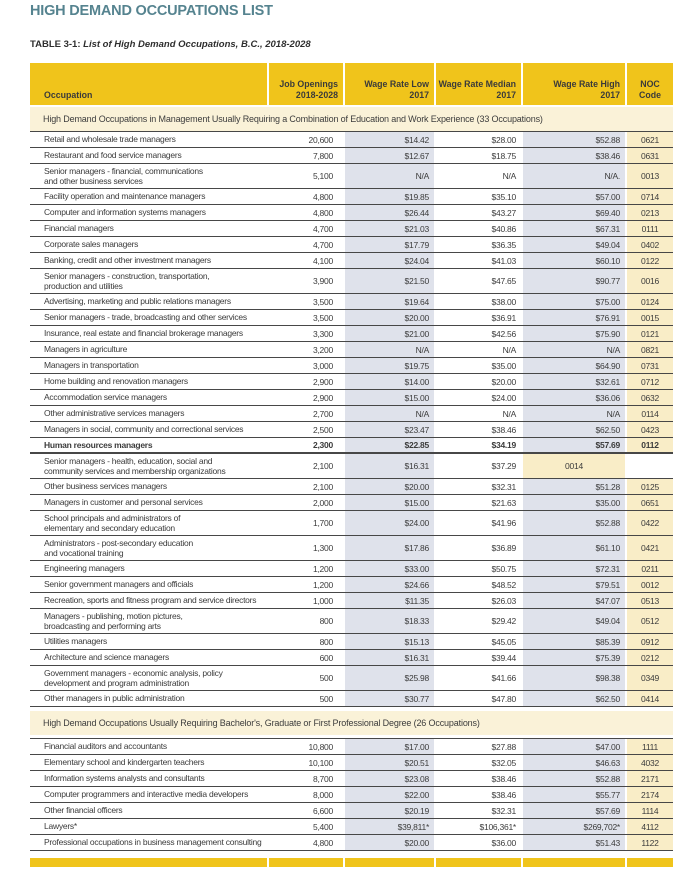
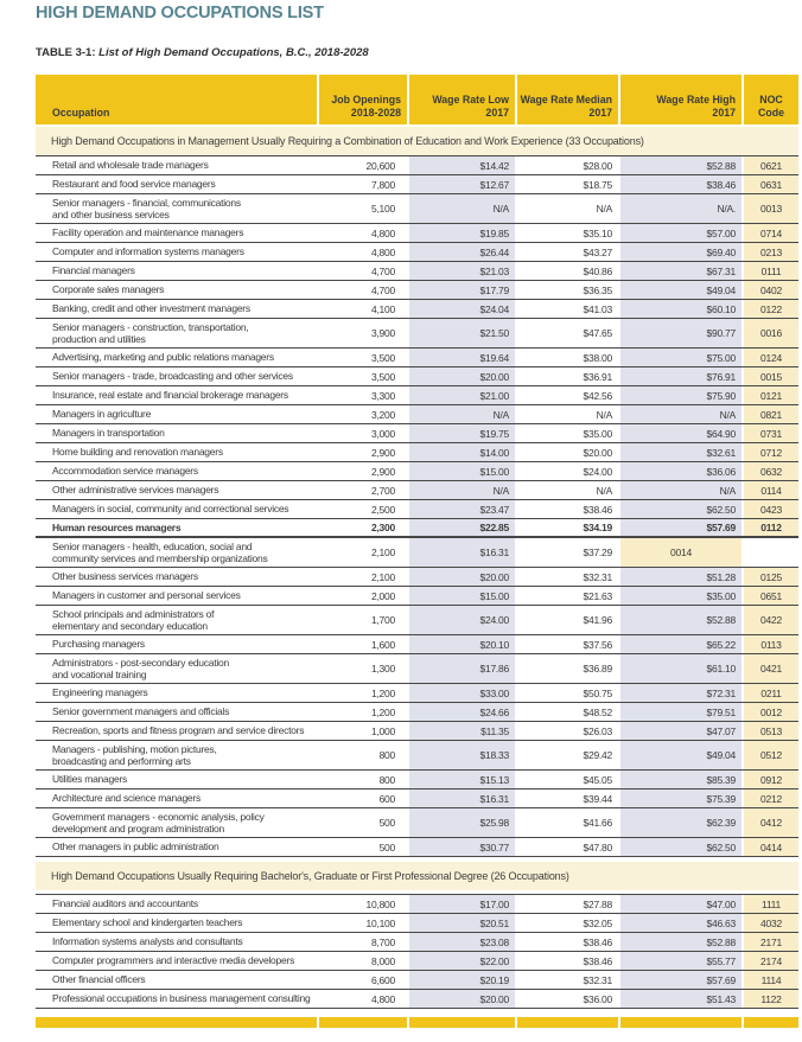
  HIGH DEMAND OCCUPATIONS LIST
  TABLE 3-1: List of High Demand Occupations, B.C., 2018-2028
  Occupation
  Job Openings
  2018-2028
  Wage Rate Low
  2017
  Wage Rate Median
  2017
  Wage Rate High
  2017
  NOC
  Code
  High Demand Occupations in Management Usually Requiring a Combination of Education and Work Experience (33 Occupations)
  Retail and wholesale trade managers
  20,600
  $14.42
  $28.00
  $52.88
  0621
  Restaurant and food service managers
  7,800
  $12.67
  $18.75
  $38.46
  0631
  Senior managers - financial, communications
  and other business services
  5,100
  N/A
  N/A
  N/A.
  0013
  Facility operation and maintenance managers
  4,800
  $19.85
  $35.10
  $57.00
  0714
  Computer and information systems managers
  4,800
  $26.44
  $43.27
  $69.40
  0213
  Financial managers
  4,700
  $21.03
  $40.86
  $67.31
  0111
  Corporate sales managers
  4,700
  $17.79
  $36.35
  $49.04
  0402
  Banking, credit and other investment managers
  4,100
  $24.04
  $41.03
  $60.10
  0122
  Senior managers - construction, transportation,
  production and utilities
  3,900
  $21.50
  $47.65
  $90.77
  0016
  Advertising, marketing and public relations managers
  3,500
  $19.64
  $38.00
  $75.00
  0124
  Senior managers - trade, broadcasting and other services
  3,500
  $20.00
  $36.91
  $76.91
  0015
  Insurance, real estate and financial brokerage managers
  3,300
  $21.00
  $42.56
  $75.90
  0121
  Managers in agriculture
  3,200
  N/A
  N/A
  N/A
  0821
  Managers in transportation
  3,000
  $19.75
  $35.00
  $64.90
  0731
  Home building and renovation managers
  2,900
  $14.00
  $20.00
  $32.61
  0712
  Accommodation service managers
  2,900
  $15.00
  $24.00
  $36.06
  0632
  Other administrative services managers
  2,700
  N/A
  N/A
  N/A
  0114
  Managers in social, community and correctional services
  2,500
  $23.47
  $38.46
  $62.50
  0423
  Human resources managers
  2,300
  $22.85
  $34.19
  $57.69
  0112
  Senior managers - health, education, social and
  community services and membership organizations
  2,100
  $16.31
  $37.29
  0014
  Other business services managers
  2,100
  $20.00
  $32.31
  $51.28
  0125
  Managers in customer and personal services
  2,000
  $15.00
  $21.63
  $35.00
  0651
  School principals and administrators of
  elementary and secondary education
  1,700
  $24.00
  $41.96
  $52.88
  0422
+ Purchasing managers
+ 1,600
+ $20.10
+ $37.56
+ $65.22
+ 0113
  Administrators - post-secondary education
  and vocational training
  1,300
  $17.86
  $36.89
  $61.10
  0421
  Engineering managers
  1,200
  $33.00
  $50.75
  $72.31
  0211
  Senior government managers and officials
  1,200
  $24.66
  $48.52
  $79.51
  0012
  Recreation, sports and fitness program and service directors
  1,000
  $11.35
  $26.03
  $47.07
  0513
  Managers - publishing, motion pictures,
  broadcasting and performing arts
  800
  $18.33
  $29.42
  $49.04
  0512
  Utilities managers
  800
  $15.13
  $45.05
  $85.39
  0912
  Architecture and science managers
  600
  $16.31
  $39.44
  $75.39
  0212
  Government managers - economic analysis, policy
  development and program administration
  500
  $25.98
  $41.66
- $98.38
+ $62.39
- 0349
+ 0412
  Other managers in public administration
  500
  $30.77
  $47.80
  $62.50
  0414
  High Demand Occupations Usually Requiring Bachelor's, Graduate or First Professional Degree (26 Occupations)
  Financial auditors and accountants
  10,800
  $17.00
  $27.88
  $47.00
  1111
  Elementary school and kindergarten teachers
  10,100
  $20.51
  $32.05
  $46.63
  4032
  Information systems analysts and consultants
  8,700
  $23.08
  $38.46
  $52.88
  2171
  Computer programmers and interactive media developers
  8,000
  $22.00
  $38.46
  $55.77
  2174
  Other financial officers
  6,600
  $20.19
  $32.31
  $57.69
  1114
- Lawyers*
- 5,400
- $39,811*
- $106,361*
- $269,702*
- 4112
  Professional occupations in business management consulting
  4,800
  $20.00
  $36.00
  $51.43
  1122
